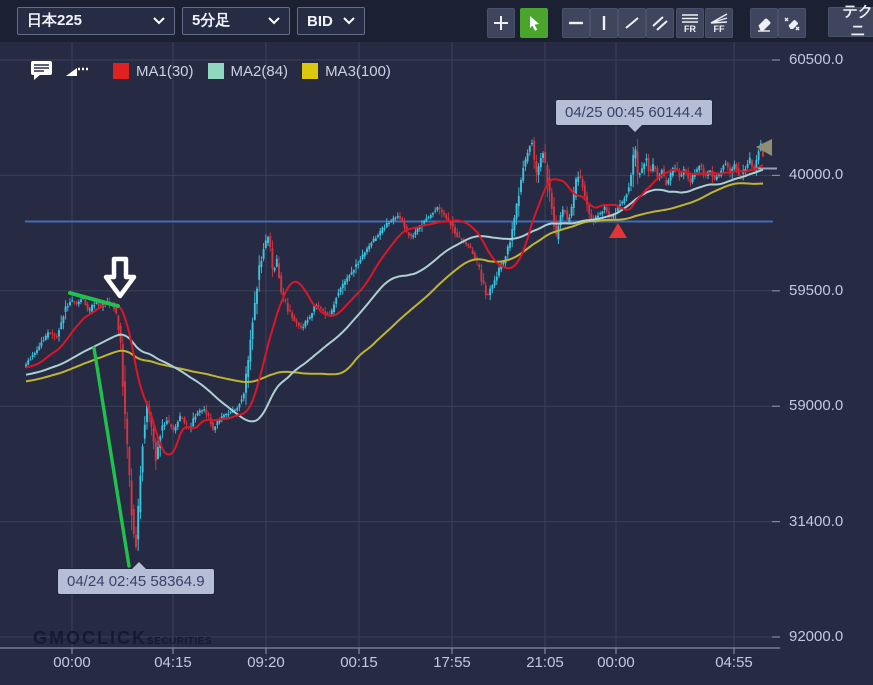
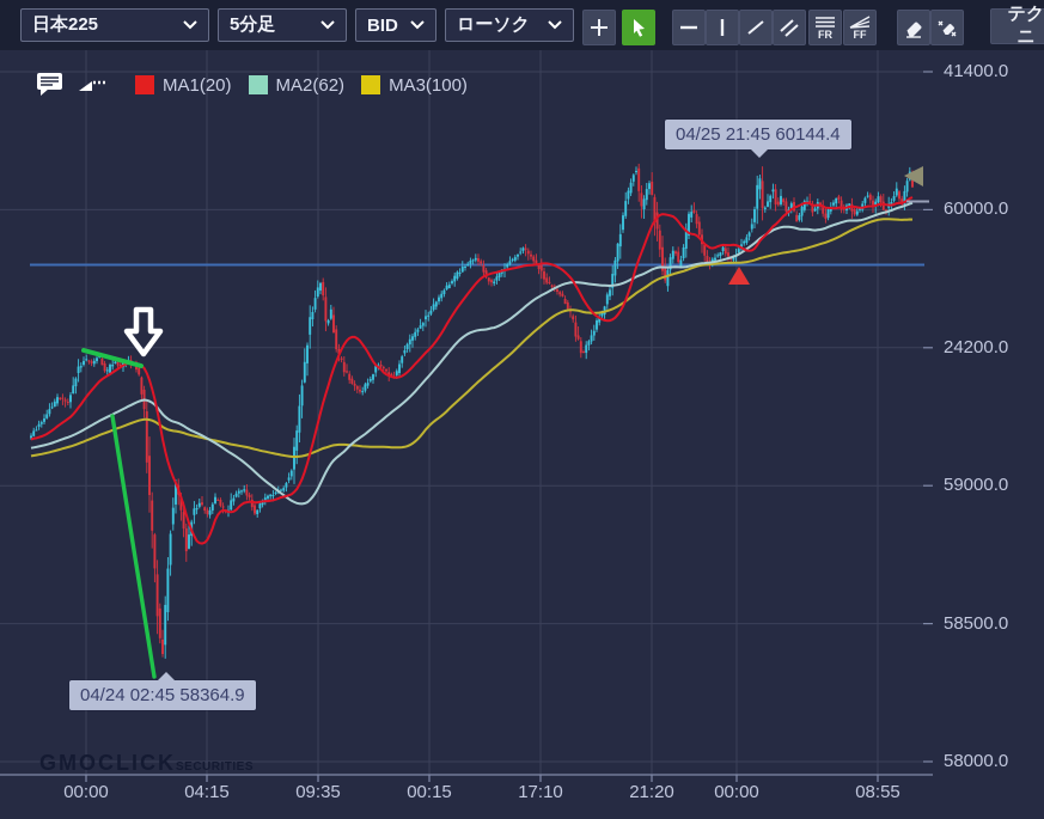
  日本225
  5分足
  BID
+ ローソク
  FR
  FF
  テクニ
- MA1(30)
+ MA1(20)
- MA2(84)
+ MA2(62)
  MA3(100)
- 60500.0
+ 41400.0
- 40000.0
+ 60000.0
- 59500.0
+ 24200.0
  59000.0
- 31400.0
+ 58500.0
- 92000.0
+ 58000.0
  00:00
  04:15
- 09:20
+ 09:35
  00:15
- 17:55
+ 17:10
- 21:05
+ 21:20
  00:00
- 04:55
+ 08:55
- 04/25 00:45 60144.4
+ 04/25 21:45 60144.4
  04/24 02:45 58364.9
  GMOCLICKSECURITIES
